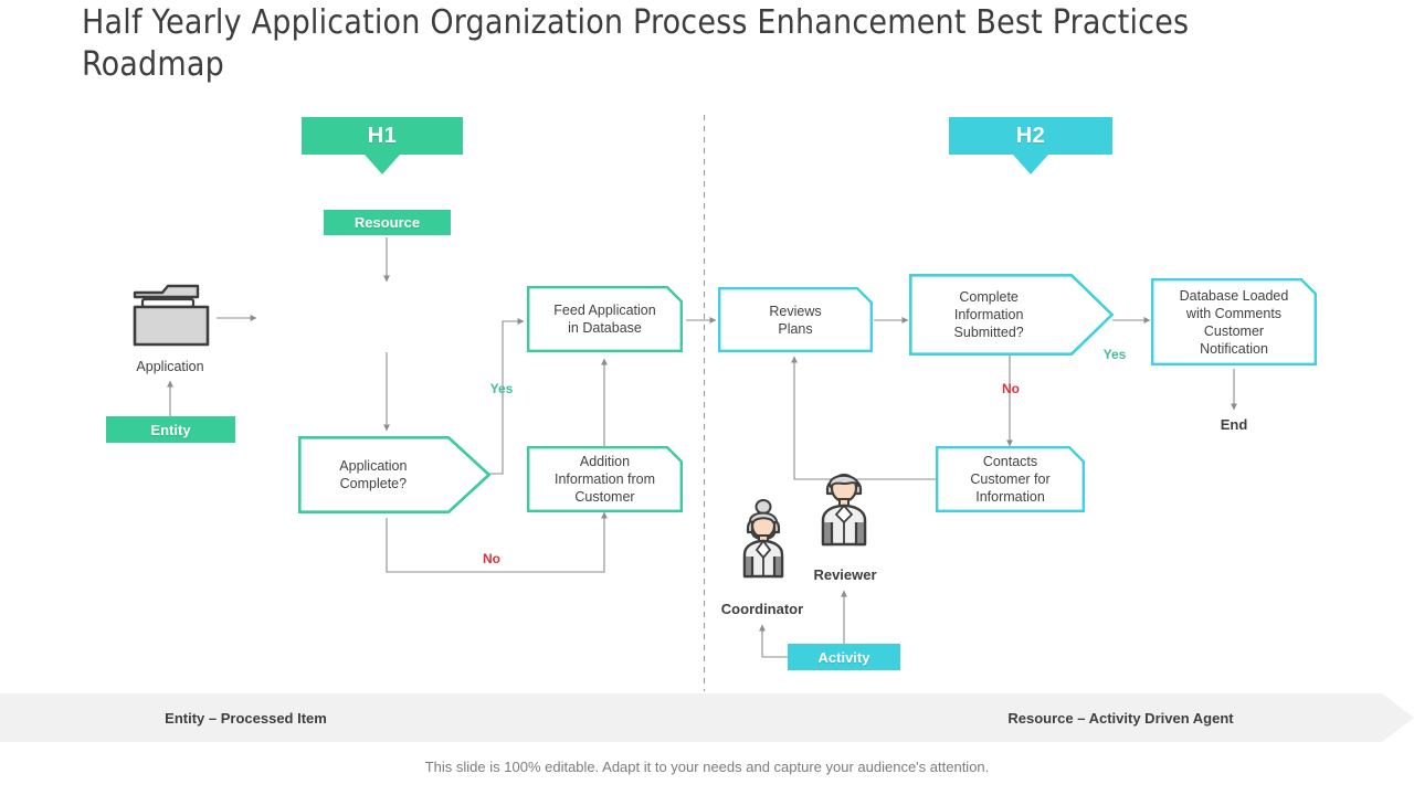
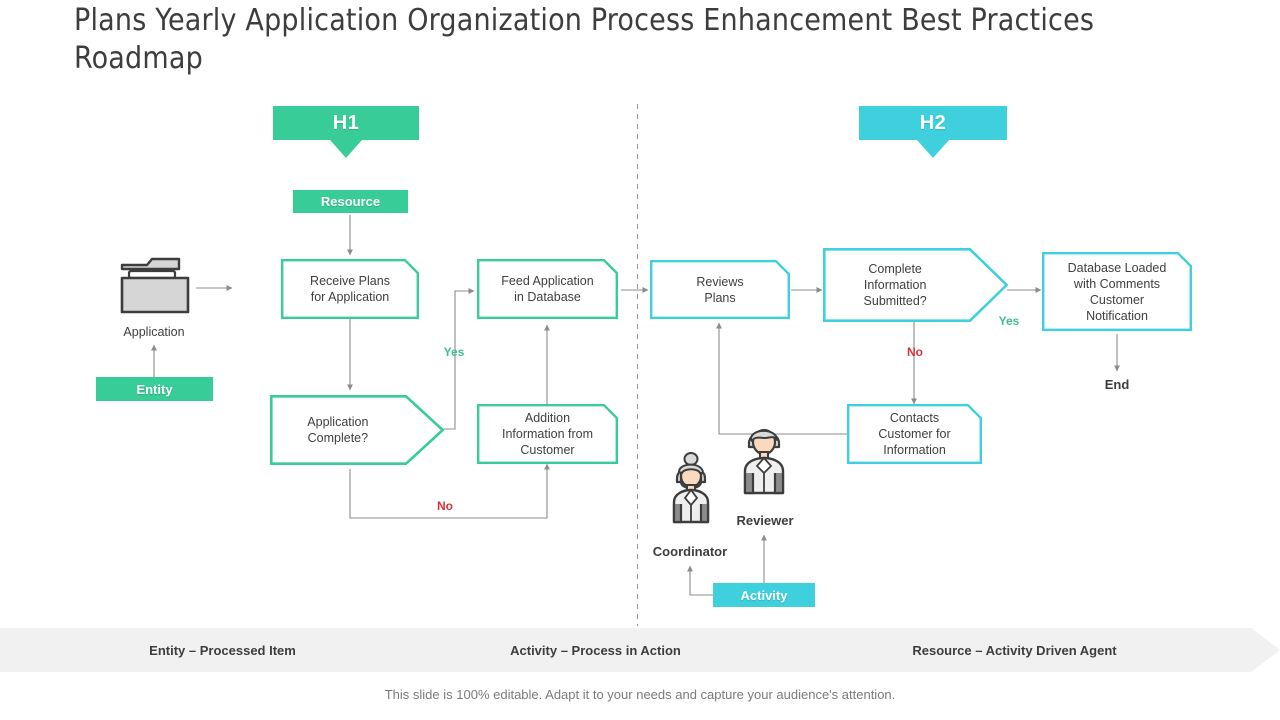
- Half Yearly Application Organization Process Enhancement Best Practices Roadmap
+ Plans Yearly Application Organization Process Enhancement Best Practices Roadmap
  H1
  H2
  Resource
  Entity
  Activity
  Application
+ Receive Plans
+ for Application
  Feed Application
  in Database
  Addition
  Information from
  Customer
  Reviews
  Plans
  Contacts
  Customer for
  Information
  Database Loaded
  with Comments
  Customer
  Notification
  Application
  Complete?
  Complete
  Information
  Submitted?
  Yes
  No
  Yes
  No
  End
  Coordinator
  Reviewer
  Entity – Processed Item
+ Activity – Process in Action
  Resource – Activity Driven Agent
  This slide is 100% editable. Adapt it to your needs and capture your audience's attention.
